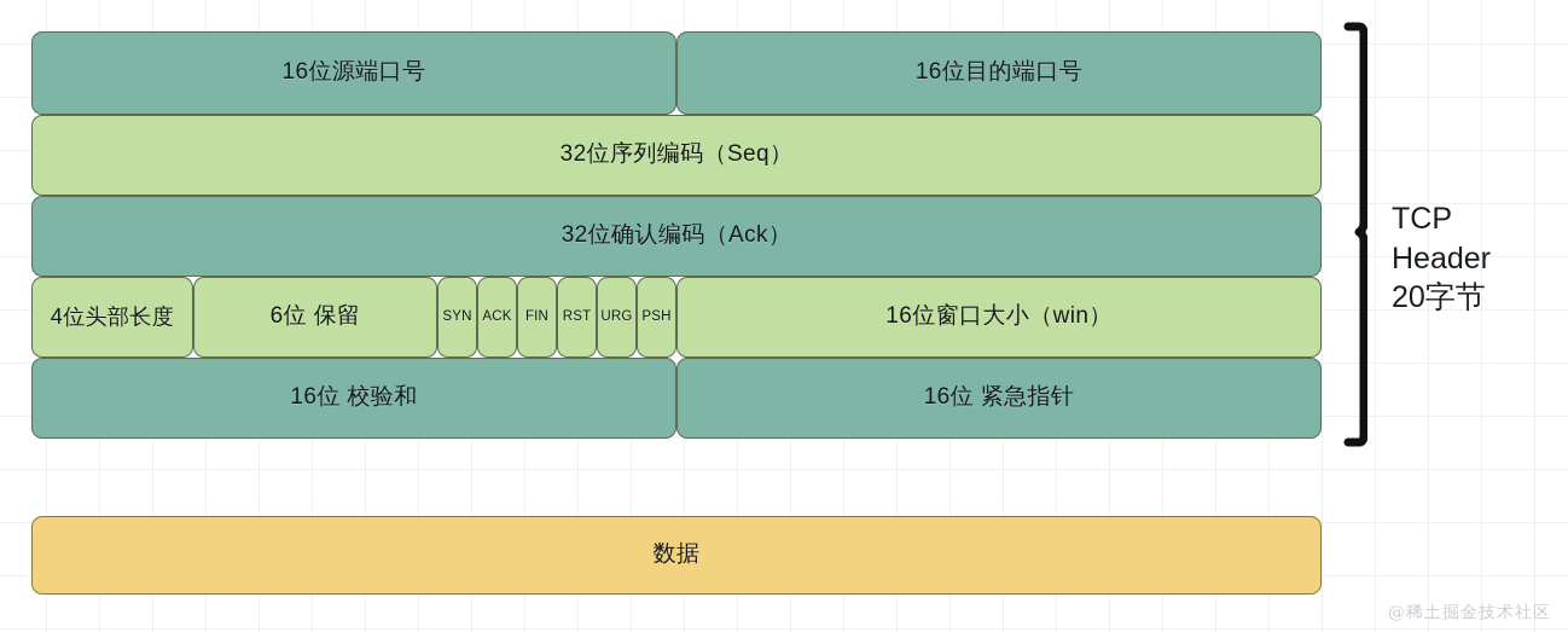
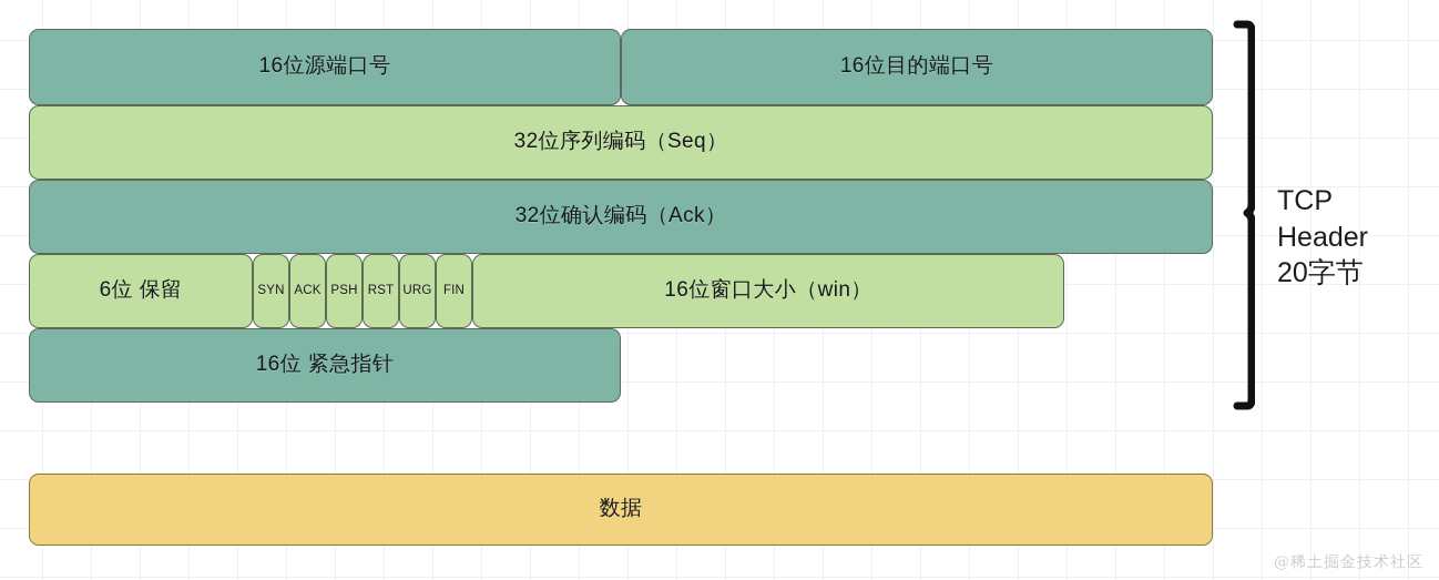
  16位源端口号
  16位目的端口号
  32位序列编码（Seq）
  32位确认编码（Ack）
- 4位头部长度
  6位 保留
  SYN
  ACK
- FIN
+ PSH
  RST
  URG
- PSH
+ FIN
  16位窗口大小（win）
- 16位 校验和
  16位 紧急指针
  数据
  TCP
  Header
  20字节
  @稀土掘金技术社区
